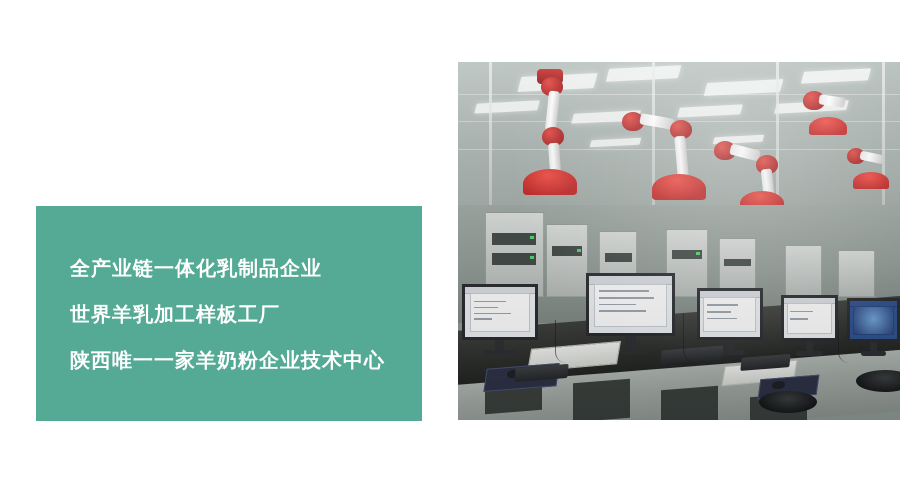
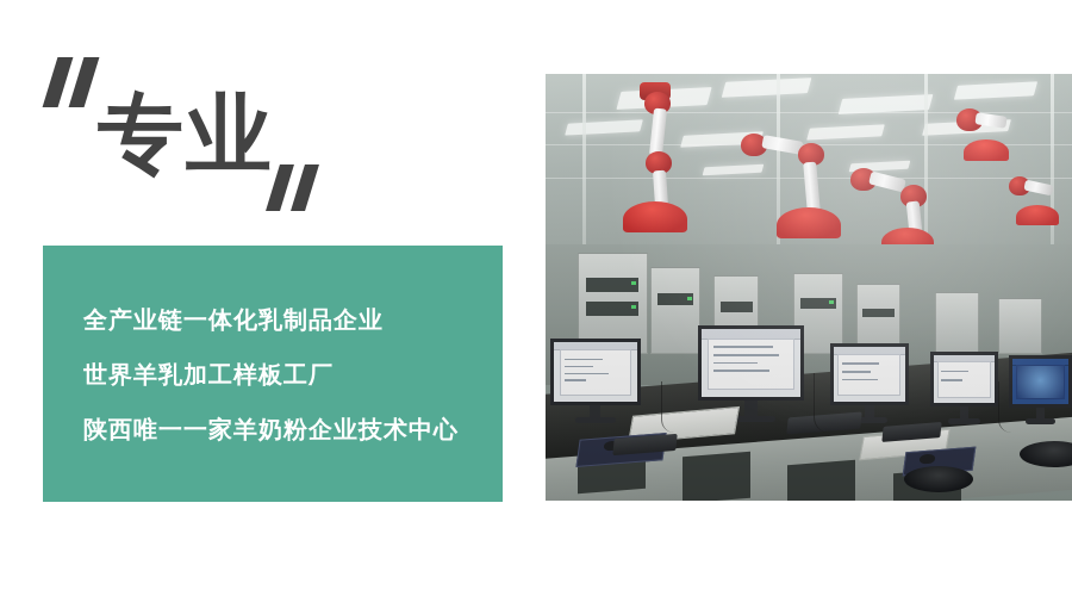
+ 专业
  全产业链一体化乳制品企业
  世界羊乳加工样板工厂
  陕西唯一一家羊奶粉企业技术中心
